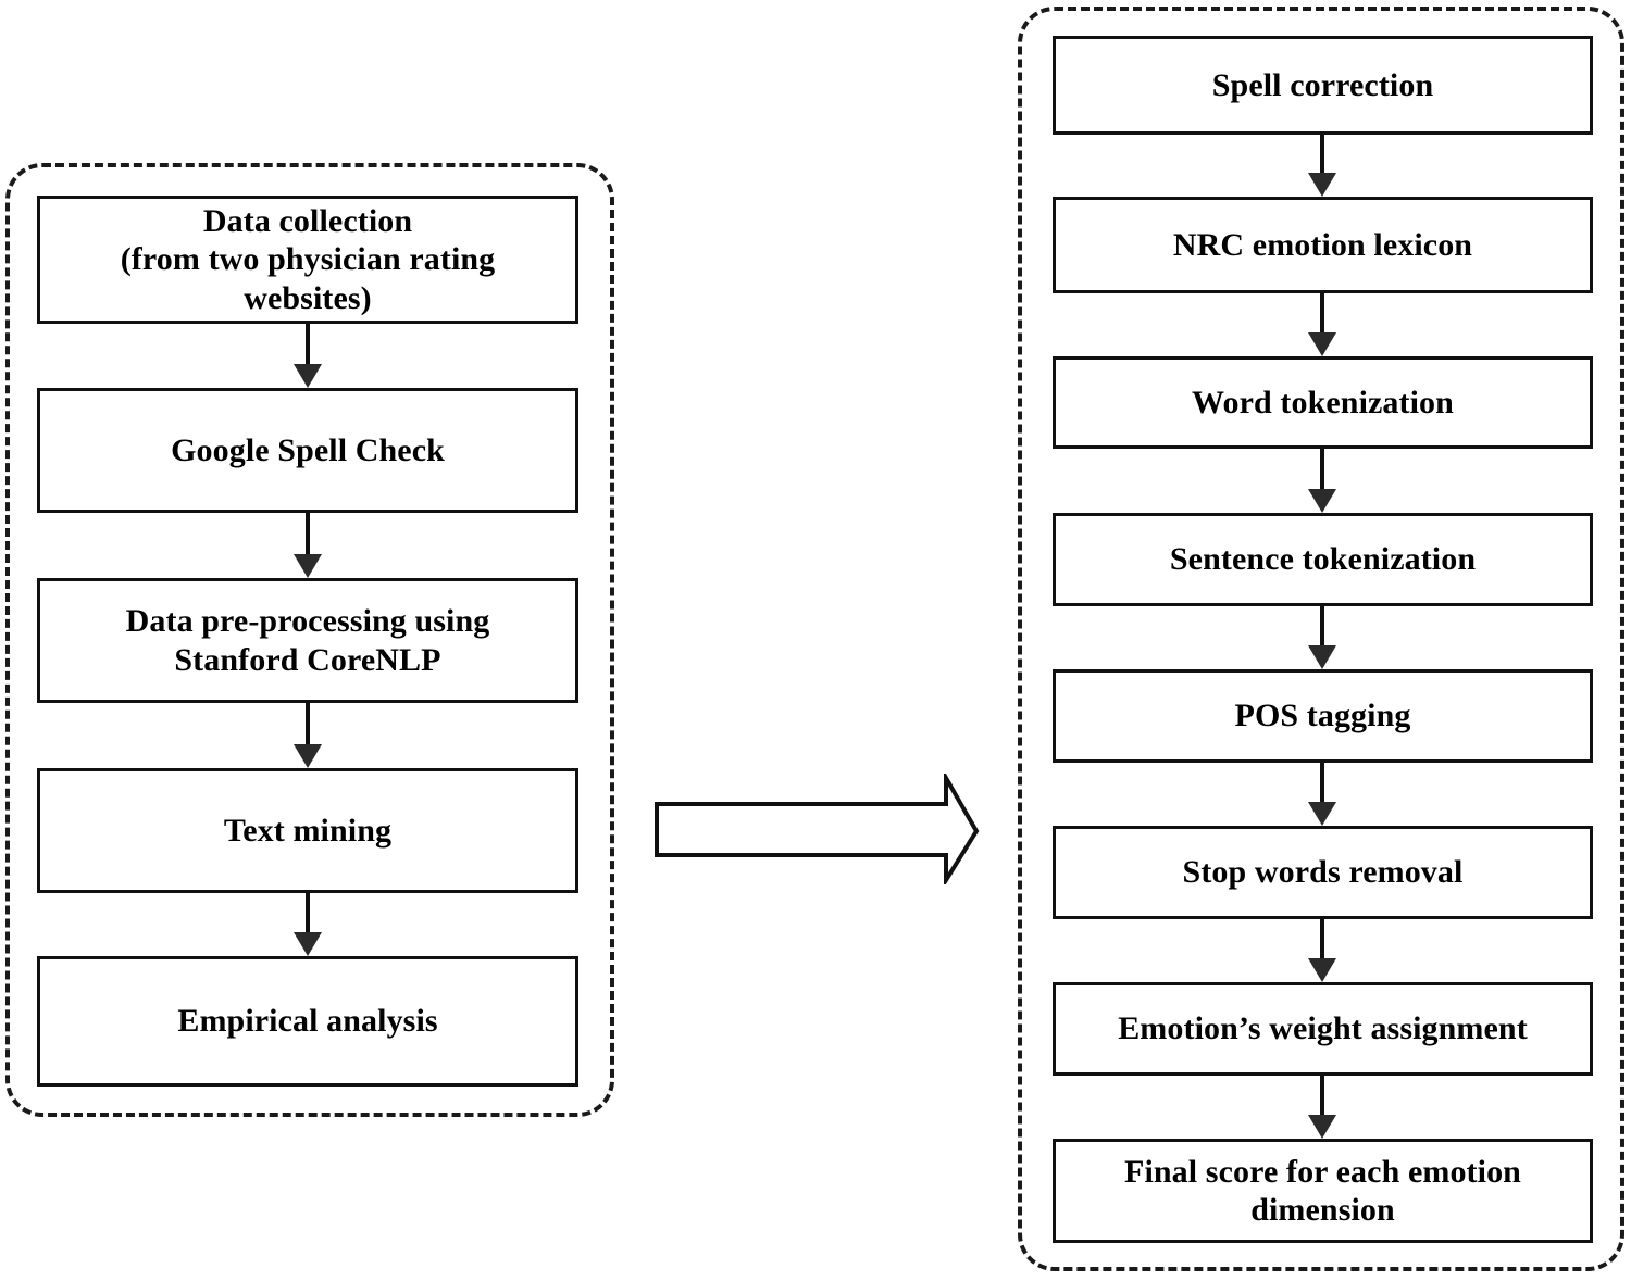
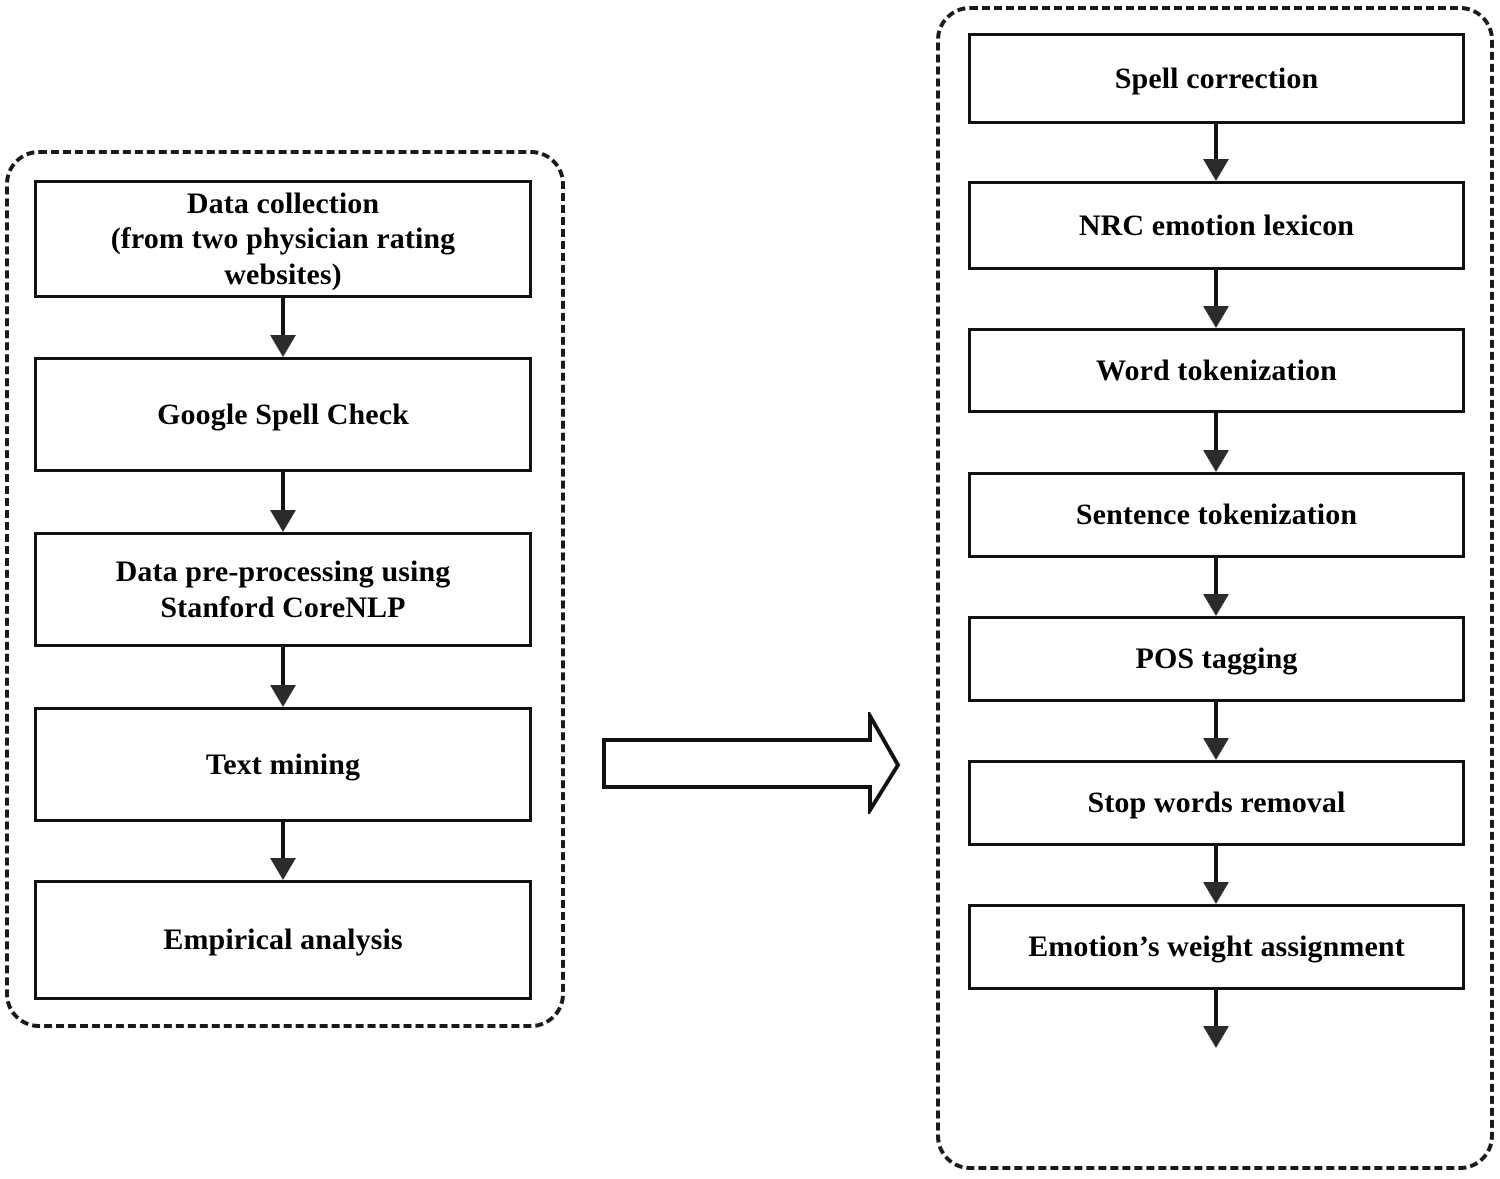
  Data collection
  (from two physician rating
  websites)
  Google Spell Check
  Data pre-processing using
  Stanford CoreNLP
  Text mining
  Empirical analysis
  Spell correction
  NRC emotion lexicon
  Word tokenization
  Sentence tokenization
  POS tagging
  Stop words removal
  Emotion’s weight assignment
- Final score for each emotion
- dimension
